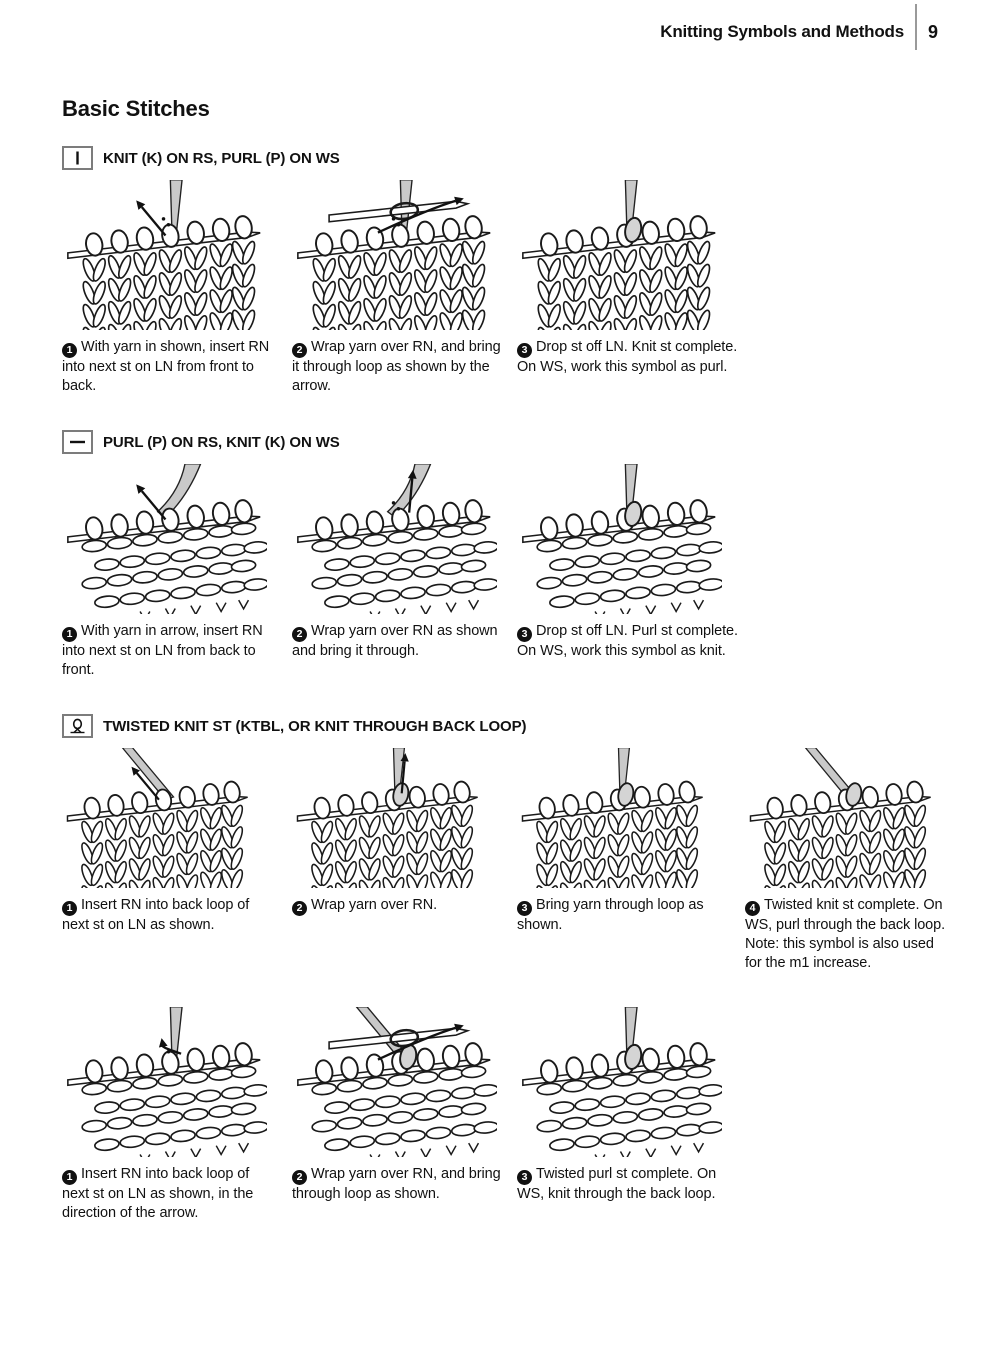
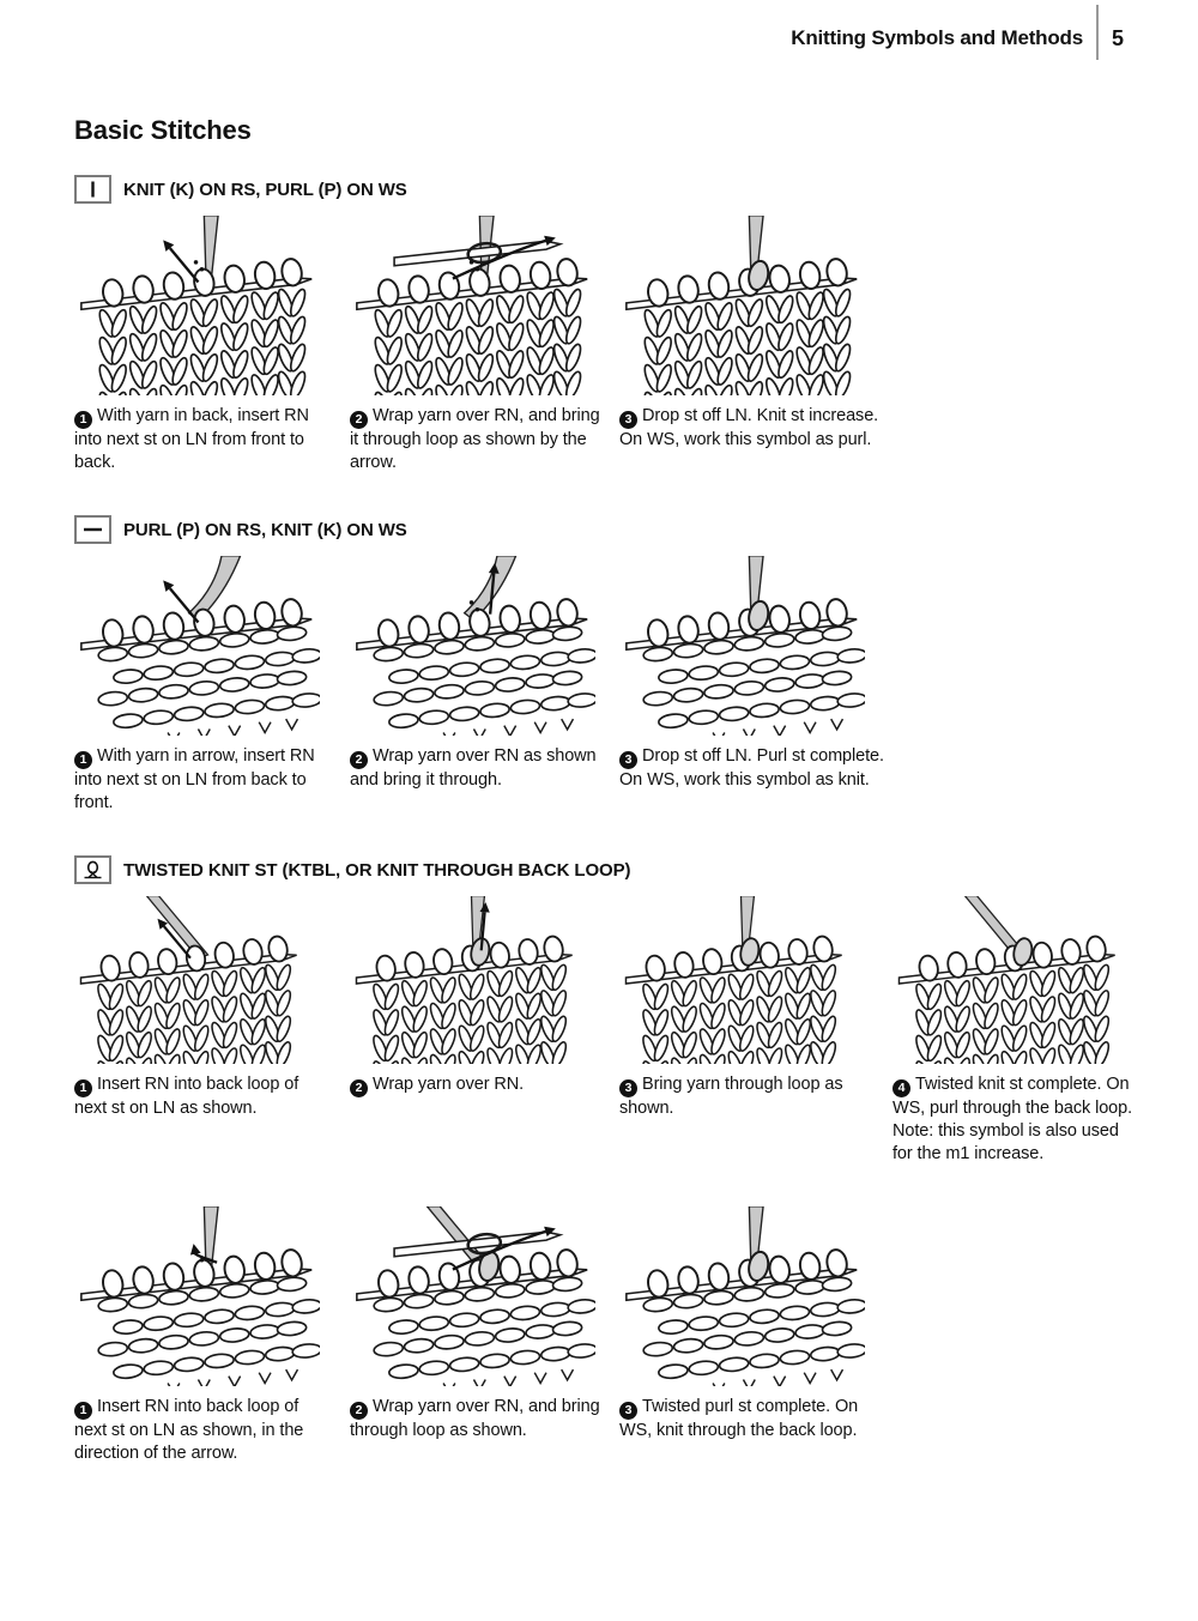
  Knitting Symbols and Methods
- 9
+ 5
  Basic Stitches
  KNIT (K) ON RS, PURL (P) ON WS
- 1 With yarn in shown, insert RN into next st on LN from front to back.
+ 1 With yarn in back, insert RN into next st on LN from front to back.
  2 Wrap yarn over RN, and bring it through loop as shown by the arrow.
- 3 Drop st off LN. Knit st complete. On WS, work this symbol as purl.
+ 3 Drop st off LN. Knit st increase. On WS, work this symbol as purl.
  PURL (P) ON RS, KNIT (K) ON WS
  1 With yarn in arrow, insert RN into next st on LN from back to front.
  2 Wrap yarn over RN as shown and bring it through.
  3 Drop st off LN. Purl st complete. On WS, work this symbol as knit.
  TWISTED KNIT ST (KTBL, OR KNIT THROUGH BACK LOOP)
  1 Insert RN into back loop of next st on LN as shown.
  2 Wrap yarn over RN.
  3 Bring yarn through loop as shown.
  4 Twisted knit st complete. On WS, purl through the back loop. Note: this symbol is also used for the m1 increase.
  1 Insert RN into back loop of next st on LN as shown, in the direction of the arrow.
  2 Wrap yarn over RN, and bring through loop as shown.
  3 Twisted purl st complete. On WS, knit through the back loop.
